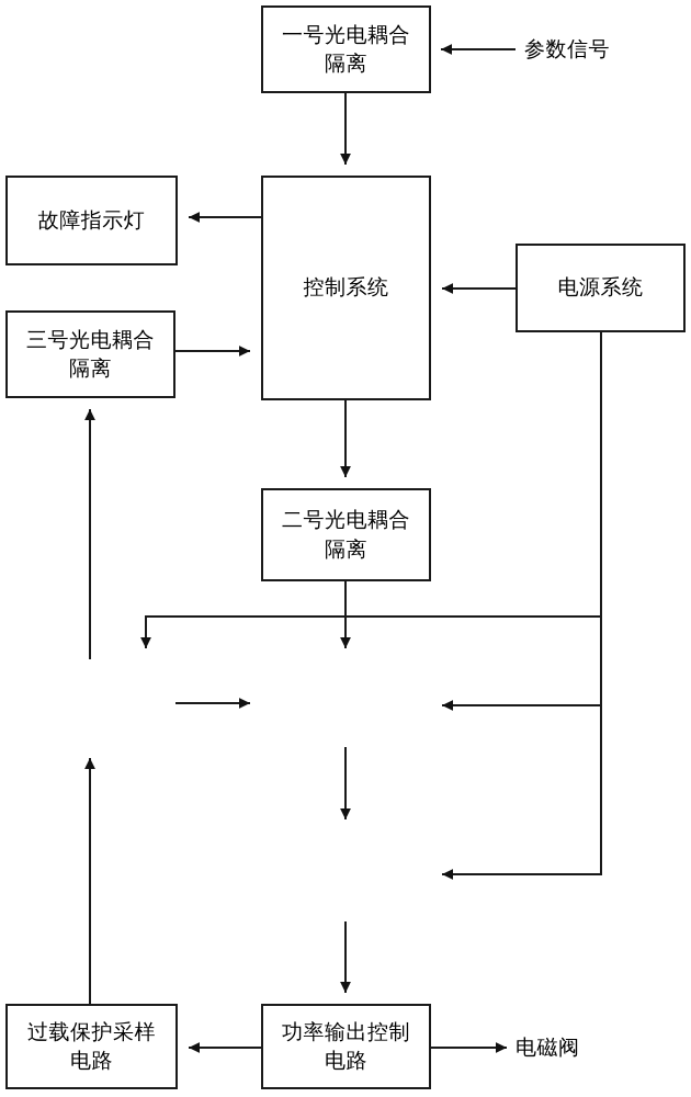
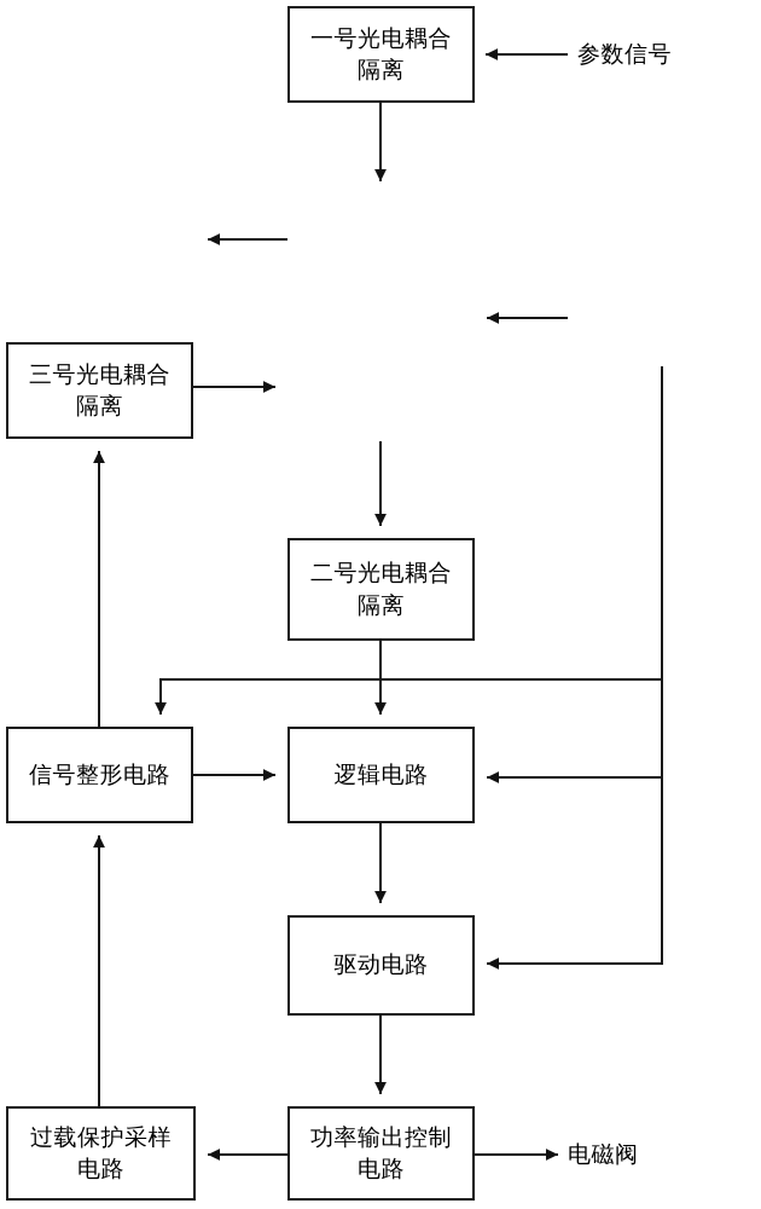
  一号光电耦合
  隔离
- 故障指示灯
- 控制系统
- 电源系统
  三号光电耦合
  隔离
  二号光电耦合
  隔离
+ 信号整形电路
+ 逻辑电路
+ 驱动电路
  过载保护采样
  电路
  功率输出控制
  电路
  参数信号
  电磁阀
